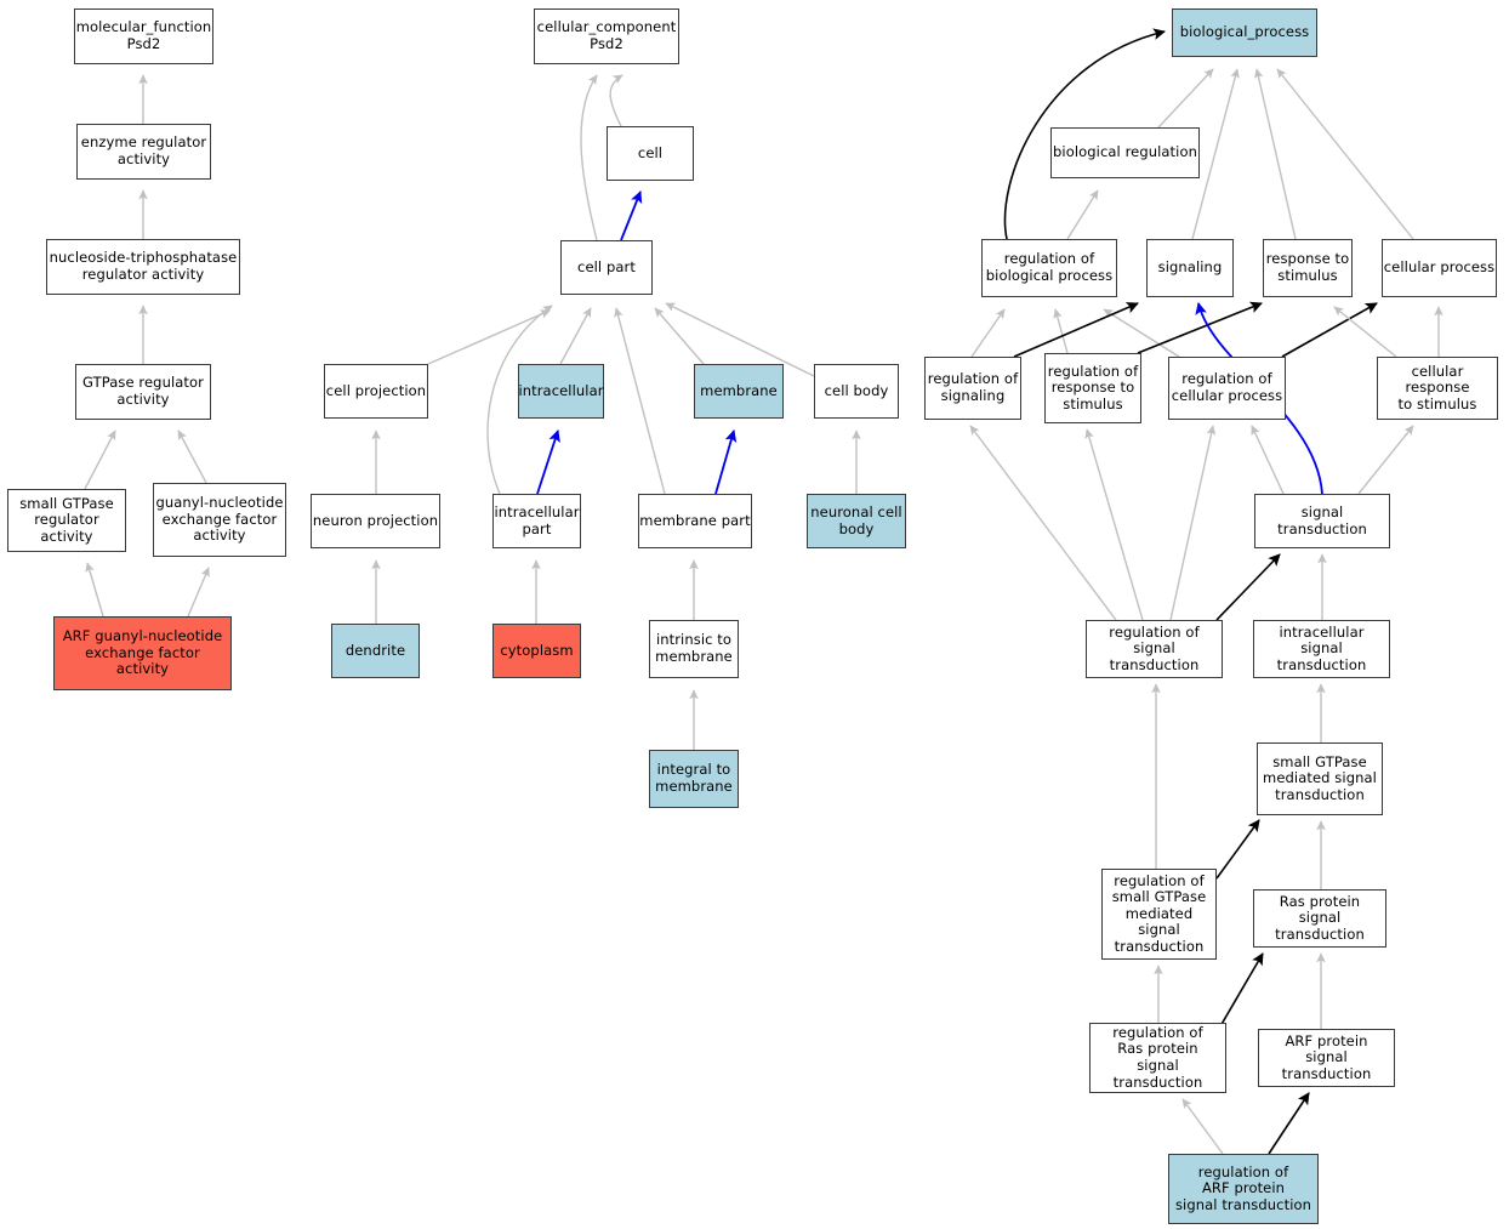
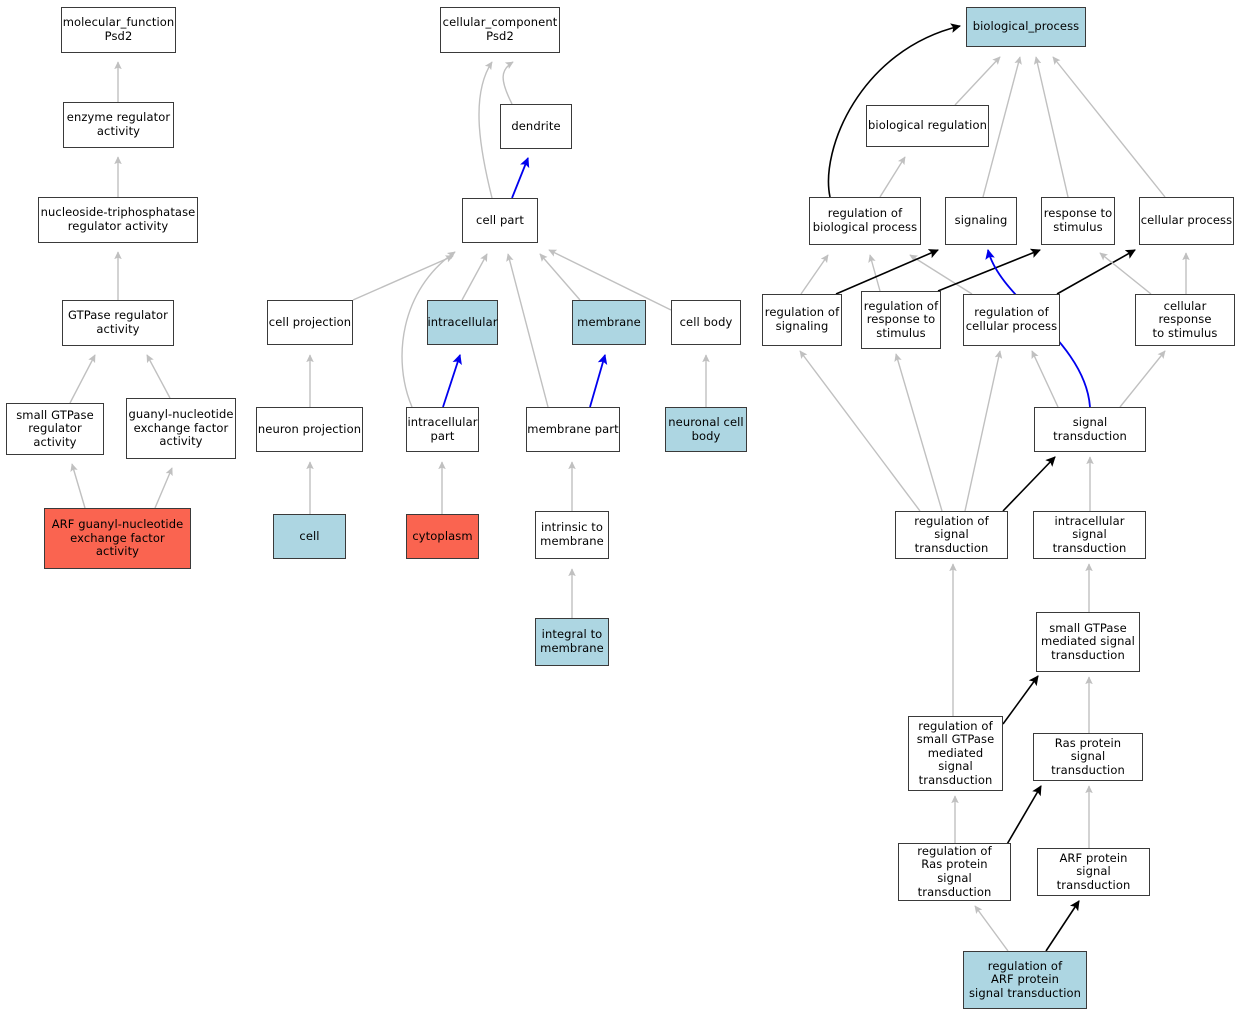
  molecular_function
  Psd2
  enzyme regulator
  activity
  nucleoside-triphosphatase
  regulator activity
  GTPase regulator
  activity
  small GTPase
  regulator activity
  guanyl-nucleotide
  exchange factor
  activity
  ARF guanyl-nucleotide
  exchange factor
  activity
  cellular_component
  Psd2
- cell
+ dendrite
  cell part
  cell projection
  intracellular
  membrane
  cell body
  neuron projection
  intracellular
  part
  membrane part
  neuronal cell
  body
- dendrite
+ cell
  cytoplasm
  intrinsic to
  membrane
  integral to
  membrane
  biological_process
  biological regulation
  regulation of
  biological process
  signaling
  response to
  stimulus
  cellular process
  regulation of
  signaling
  regulation of
  response to
  stimulus
  regulation of
  cellular process
  cellular response
  to stimulus
  signal transduction
  regulation of
  signal transduction
  intracellular
  signal transduction
  small GTPase
  mediated signal
  transduction
  regulation of
  small GTPase
  mediated signal
  transduction
  Ras protein
  signal transduction
  regulation of
  Ras protein
  signal transduction
  ARF protein
  signal transduction
  regulation of
  ARF protein
  signal transduction
